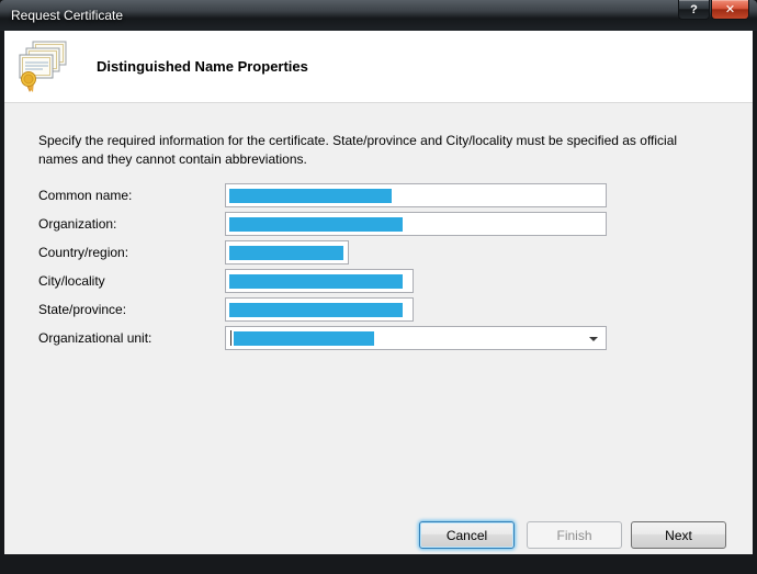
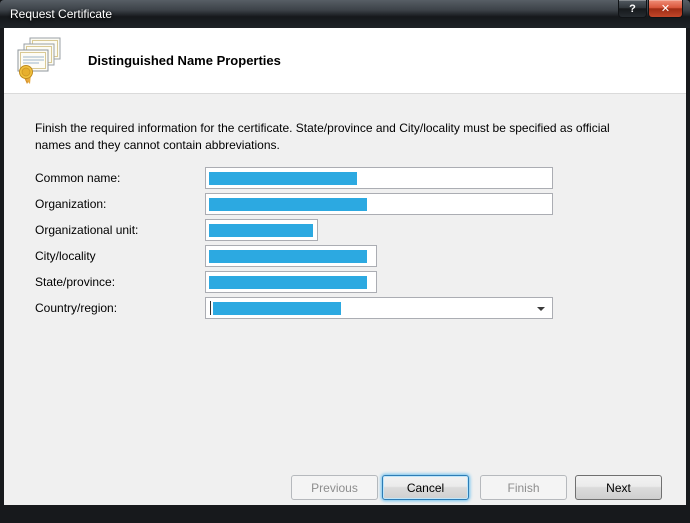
  Request Certificate
  ?
  ✕
  Distinguished Name Properties
- Specify the required information for the certificate. State/province and City/locality must be specified as official names and they cannot contain abbreviations.
+ Finish the required information for the certificate. State/province and City/locality must be specified as official names and they cannot contain abbreviations.
  Common name:
  Organization:
- Country/region:
+ Organizational unit:
  City/locality
  State/province:
- Organizational unit:
+ Country/region:
+ Previous
  Cancel
  Finish
  Next
